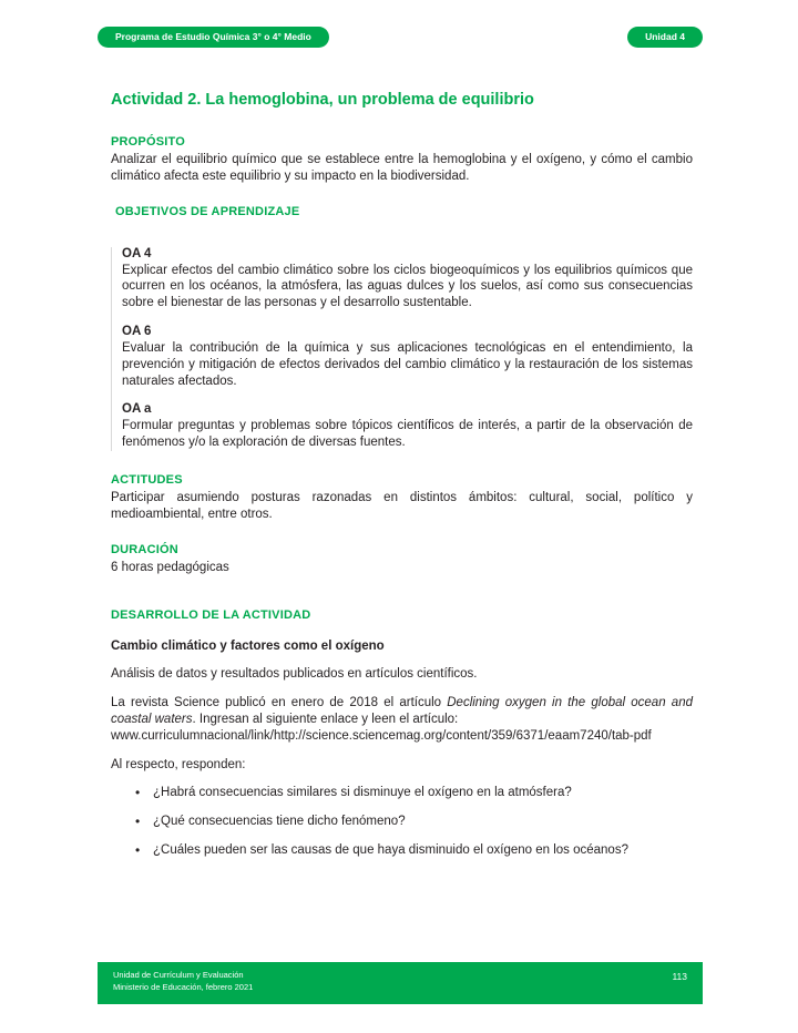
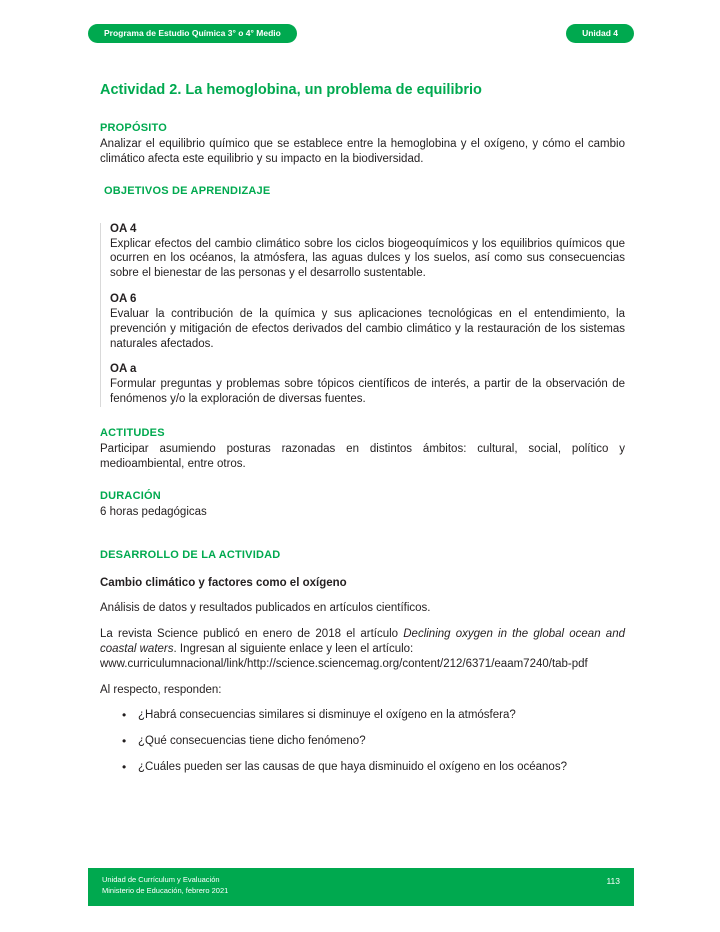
  Programa de Estudio Química 3° o 4° Medio
  Unidad 4
  Actividad 2. La hemoglobina, un problema de equilibrio
  PROPÓSITO
  Analizar el equilibrio químico que se establece entre la hemoglobina y el oxígeno, y cómo el cambio climático afecta este equilibrio y su impacto en la biodiversidad.
  OBJETIVOS DE APRENDIZAJE
  OA 4
  Explicar efectos del cambio climático sobre los ciclos biogeoquímicos y los equilibrios químicos que ocurren en los océanos, la atmósfera, las aguas dulces y los suelos, así como sus consecuencias sobre el bienestar de las personas y el desarrollo sustentable.
  OA 6
  Evaluar la contribución de la química y sus aplicaciones tecnológicas en el entendimiento, la prevención y mitigación de efectos derivados del cambio climático y la restauración de los sistemas naturales afectados.
  OA a
  Formular preguntas y problemas sobre tópicos científicos de interés, a partir de la observación de fenómenos y/o la exploración de diversas fuentes.
  ACTITUDES
  Participar asumiendo posturas razonadas en distintos ámbitos: cultural, social, político y medioambiental, entre otros.
  DURACIÓN
  6 horas pedagógicas
  DESARROLLO DE LA ACTIVIDAD
  Cambio climático y factores como el oxígeno
  Análisis de datos y resultados publicados en artículos científicos.
  La revista Science publicó en enero de 2018 el artículo Declining oxygen in the global ocean and coastal waters. Ingresan al siguiente enlace y leen el artículo:
- www.curriculumnacional/link/http://science.sciencemag.org/content/359/6371/eaam7240/tab-pdf
+ www.curriculumnacional/link/http://science.sciencemag.org/content/212/6371/eaam7240/tab-pdf
  Al respecto, responden:
  ¿Habrá consecuencias similares si disminuye el oxígeno en la atmósfera?
  ¿Qué consecuencias tiene dicho fenómeno?
  ¿Cuáles pueden ser las causas de que haya disminuido el oxígeno en los océanos?
  Unidad de Currículum y Evaluación
  Ministerio de Educación, febrero 2021
  113
